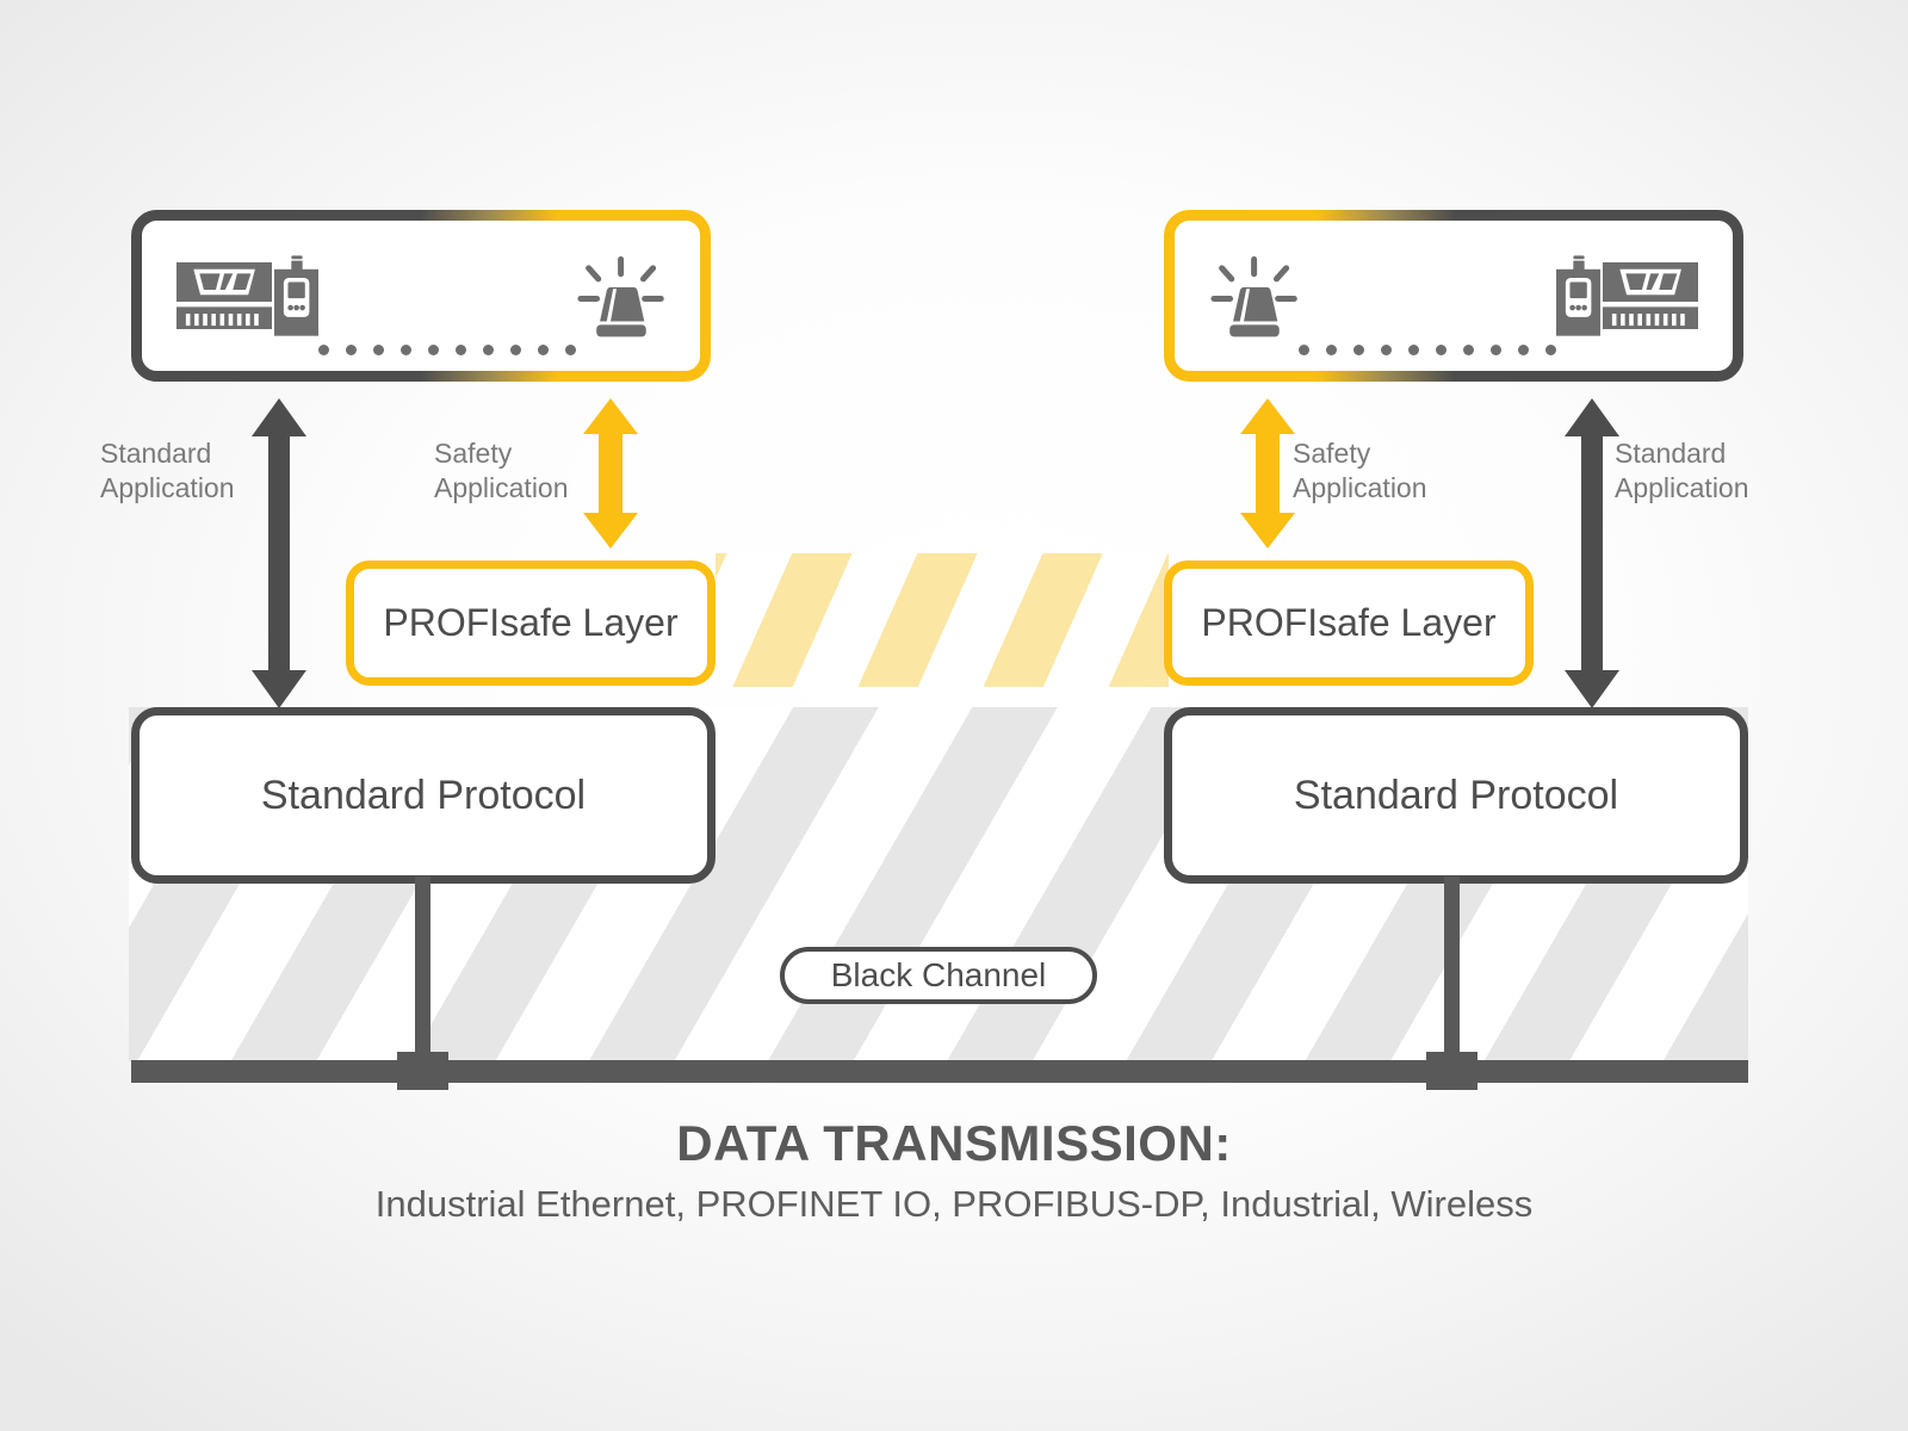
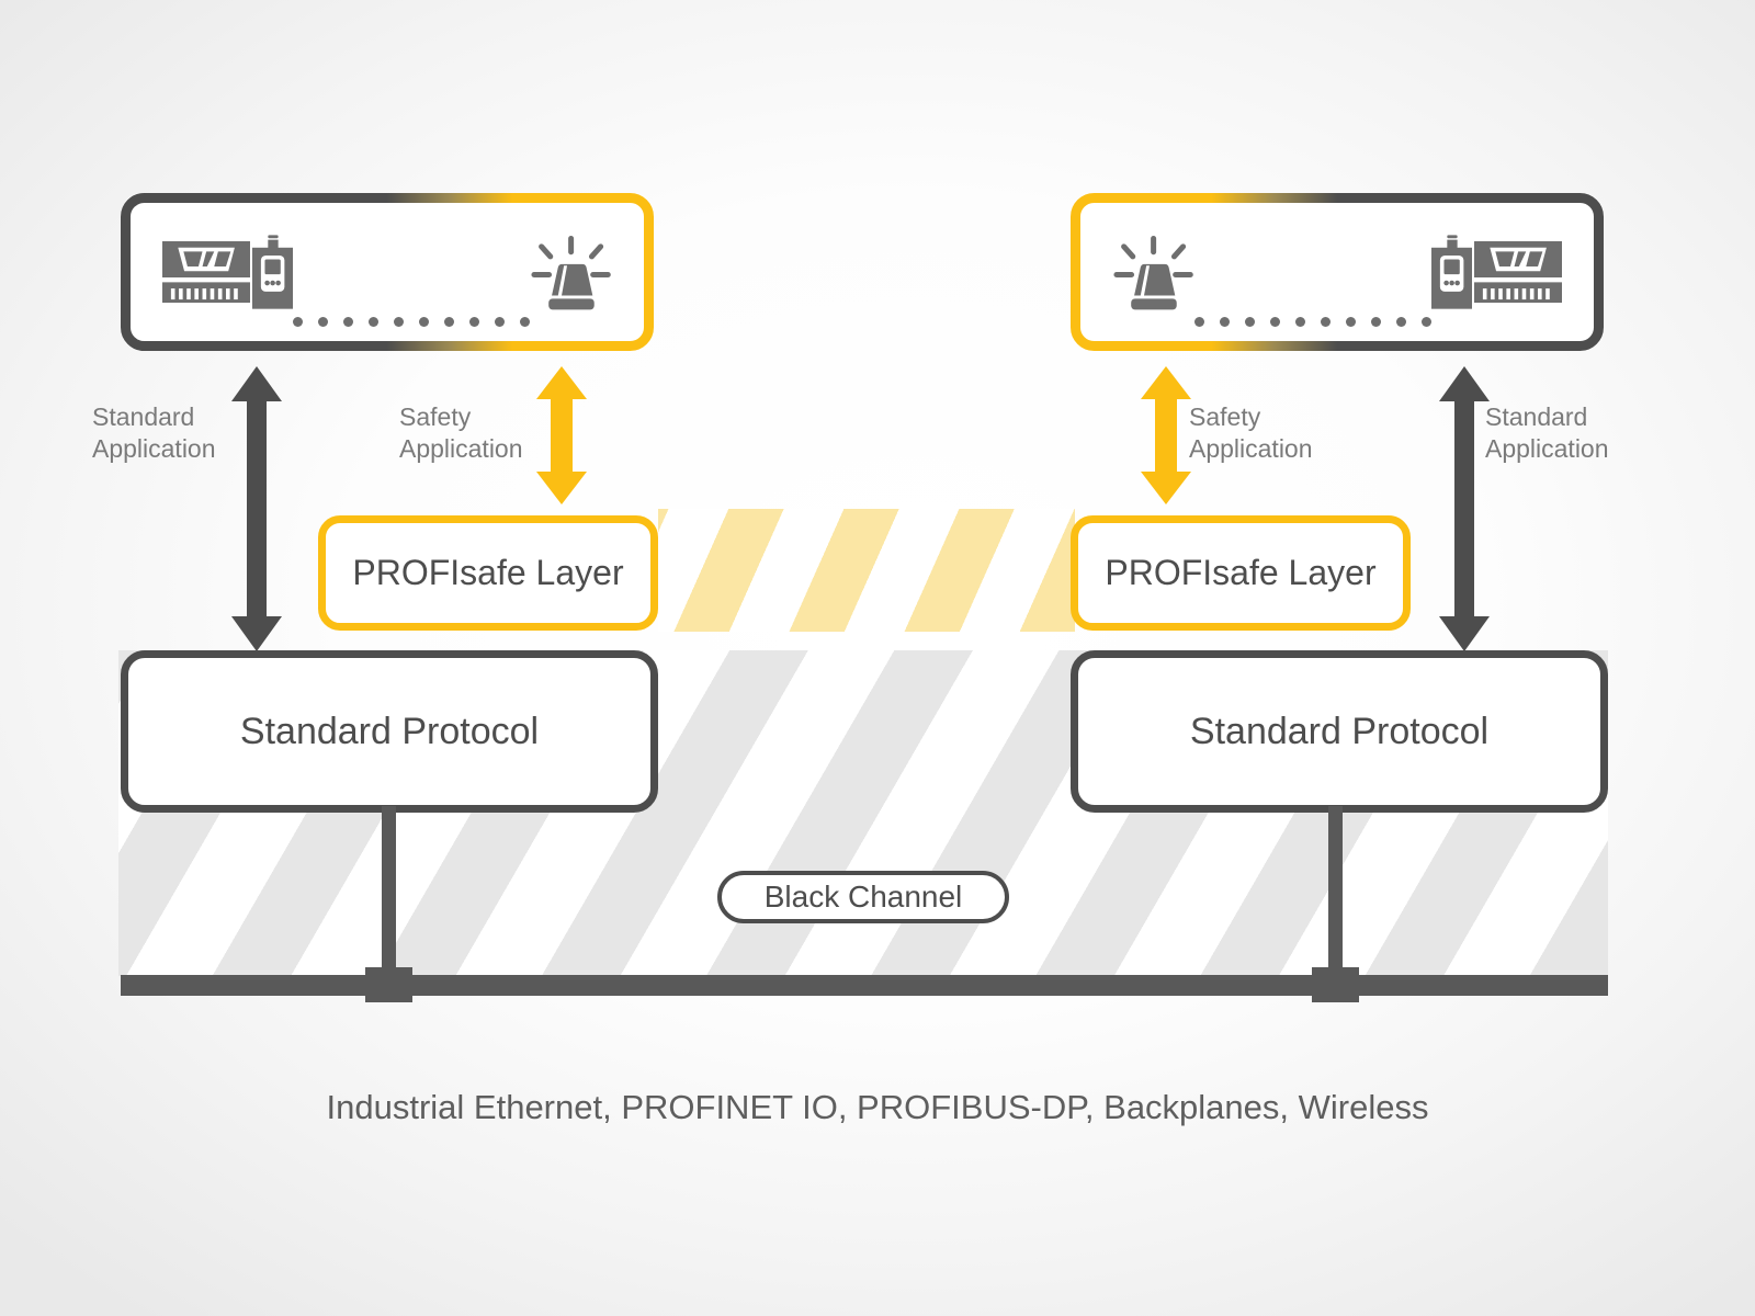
  Standard
  Application
  Safety
  Application
  Safety
  Application
  Standard
  Application
  PROFIsafe Layer
  PROFIsafe Layer
  Standard Protocol
  Standard Protocol
  Black Channel
- DATA TRANSMISSION:
- Industrial Ethernet, PROFINET IO, PROFIBUS-DP, Industrial, Wireless
+ Industrial Ethernet, PROFINET IO, PROFIBUS-DP, Backplanes, Wireless
